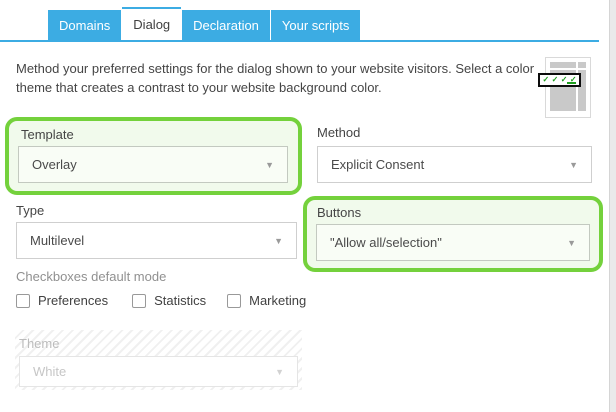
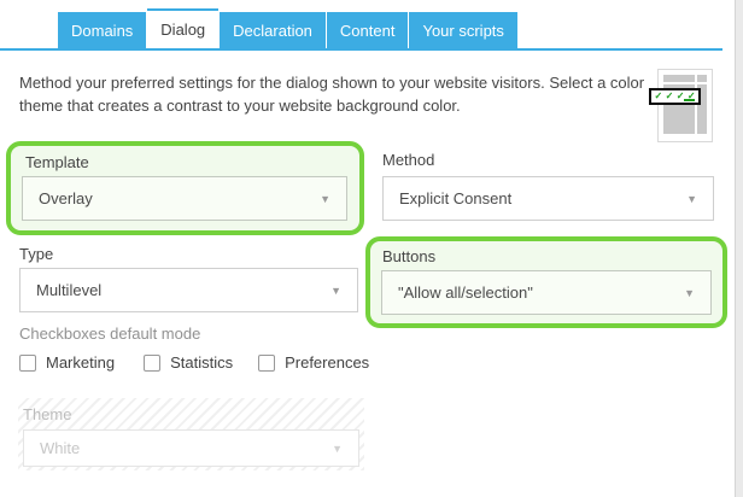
  Domains
  Dialog
  Declaration
+ Content
  Your scripts
  Method your preferred settings for the dialog shown to your website visitors. Select a color theme that creates a contrast to your website background color.
  ✓
  ✓
  ✓
  ✓
  Template
  Overlay
  ▼
  Method
  Explicit Consent
  ▼
  Type
  Multilevel
  ▼
  Buttons
  "Allow all/selection"
  ▼
  Checkboxes default mode
- Preferences
+ Marketing
  Statistics
- Marketing
+ Preferences
  Theme
  White
  ▼
